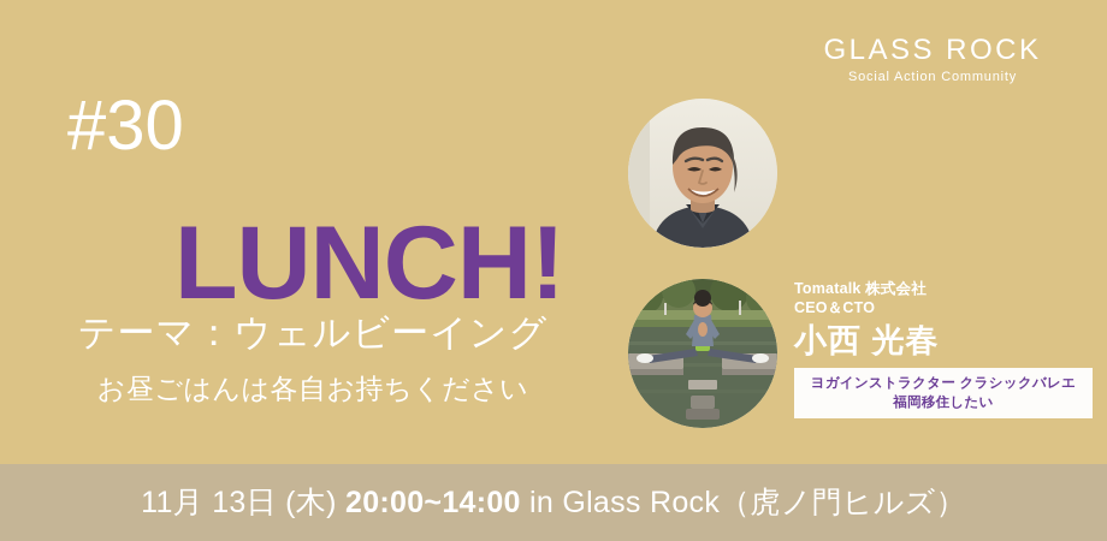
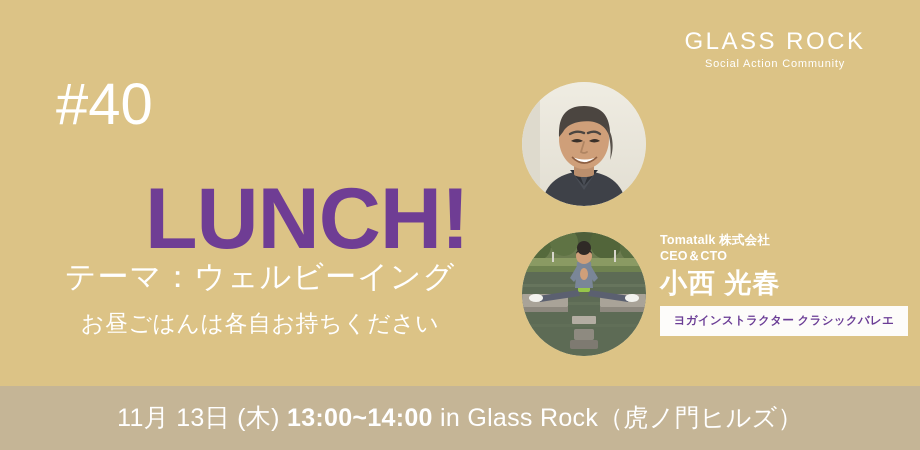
- #30
+ #40
  LUNCH!
  テーマ：ウェルビーイング
  お昼ごはんは各自お持ちください
  GLASS ROCK
  Social Action Community
  Tomatalk 株式会社
  CEO＆CTO
  小西 光春
  ヨガインストラクター クラシックバレエ
- 福岡移住したい
- 11月 13日 (木) 20:00~14:00 in Glass Rock（虎ノ門ヒルズ）
+ 11月 13日 (木) 13:00~14:00 in Glass Rock（虎ノ門ヒルズ）
